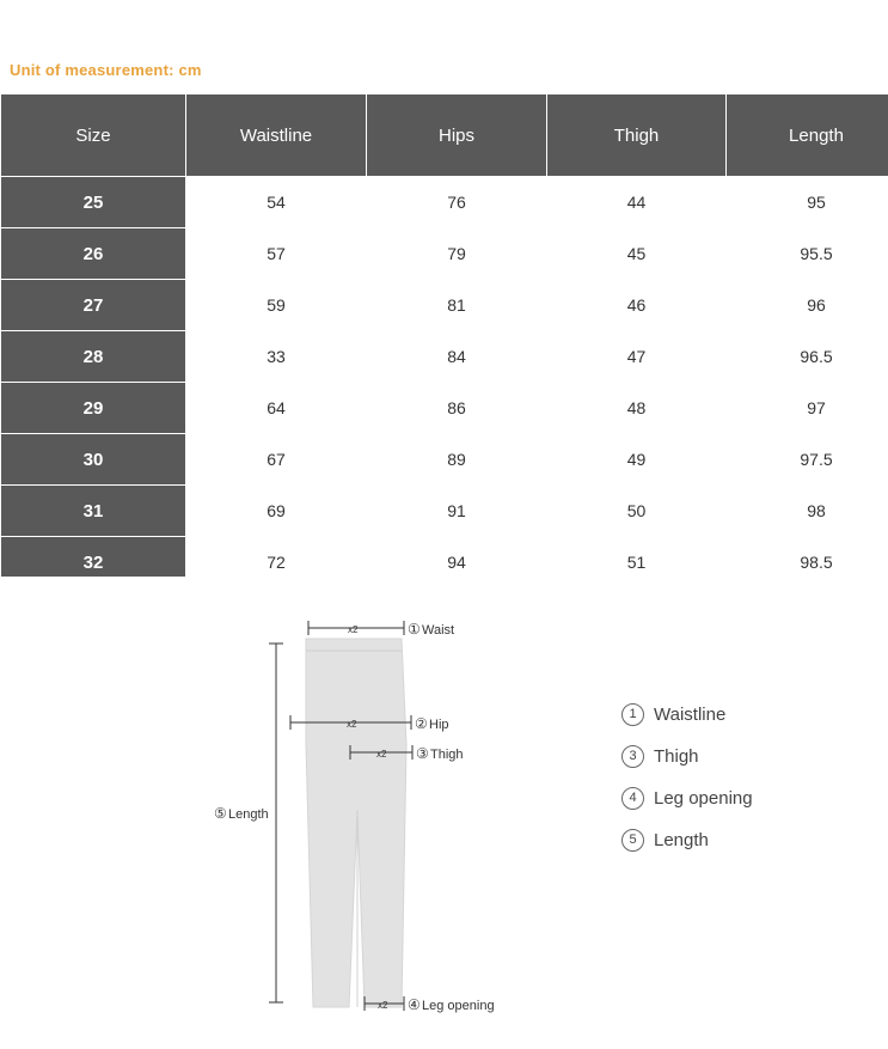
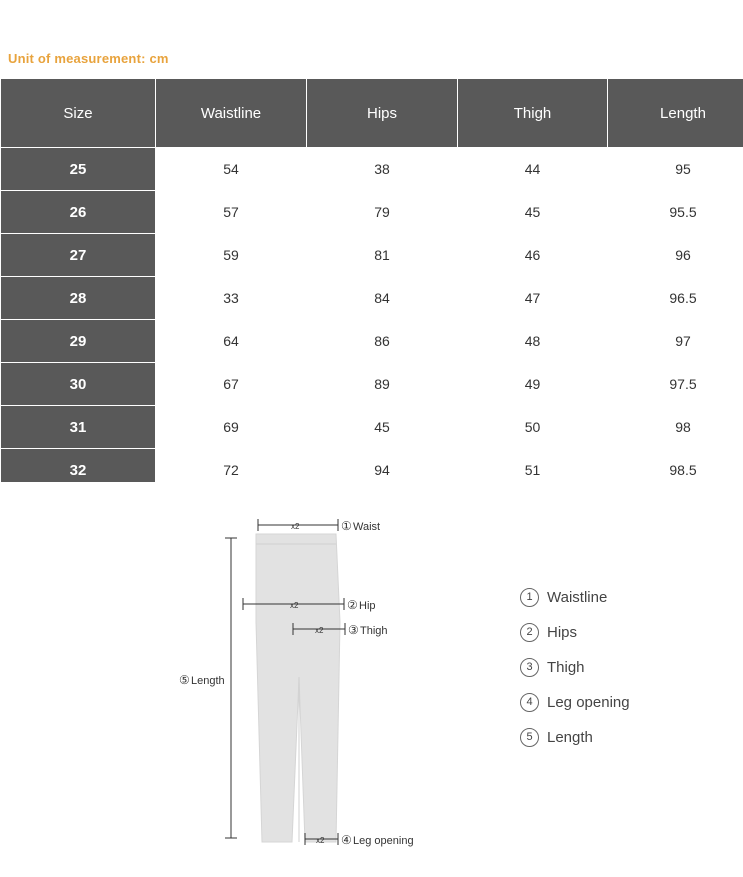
  Unit of measurement: cm
  Size	Waistline	Hips	Thigh	Length
- 25	54	76	44	95
+ 25	54	38	44	95
  26	57	79	45	95.5
  27	59	81	46	96
  28	33	84	47	96.5
  29	64	86	48	97
  30	67	89	49	97.5
- 31	69	91	50	98
+ 31	69	45	50	98
  32	72	94	51	98.5
  x2
  ①
  Waist
  x2
  ②
  Hip
  x2
  ③
  Thigh
  ⑤
  Length
  x2
  ④
  Leg opening
  1
  Waistline
+ 2
+ Hips
  3
  Thigh
  4
  Leg opening
  5
  Length
